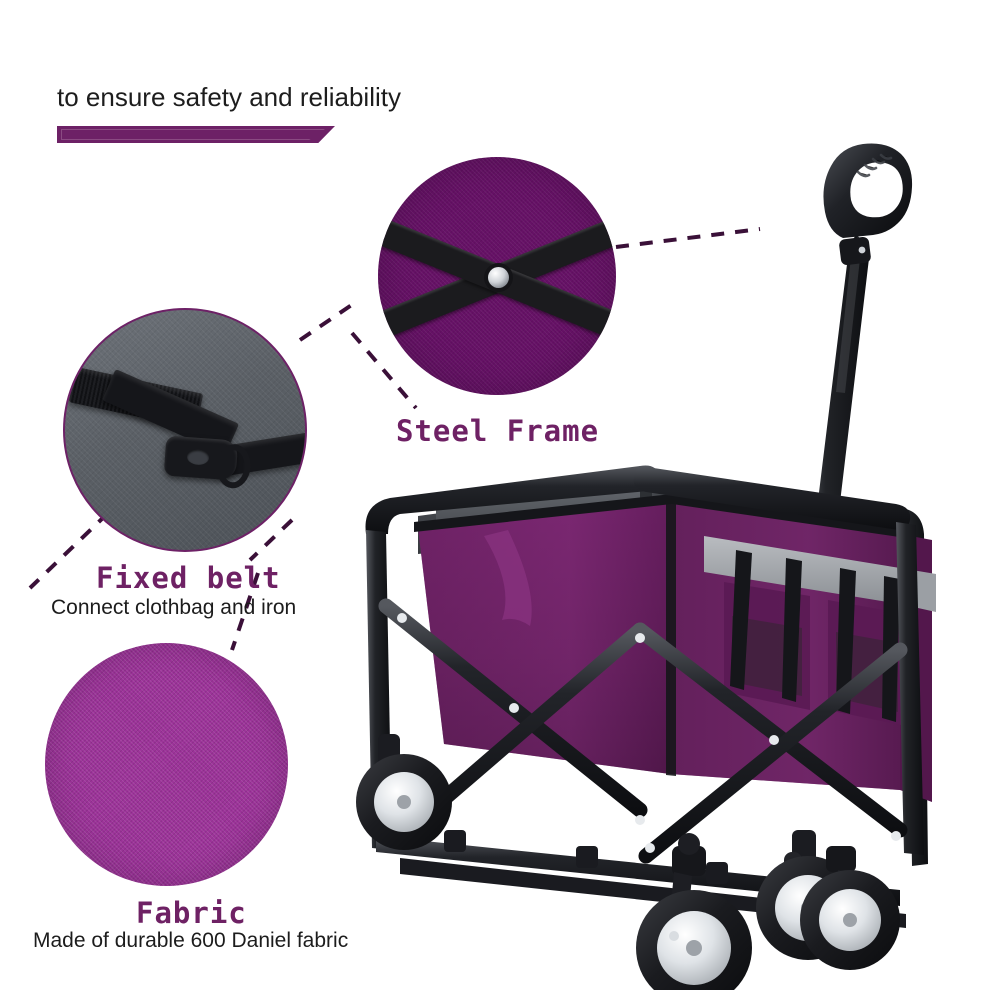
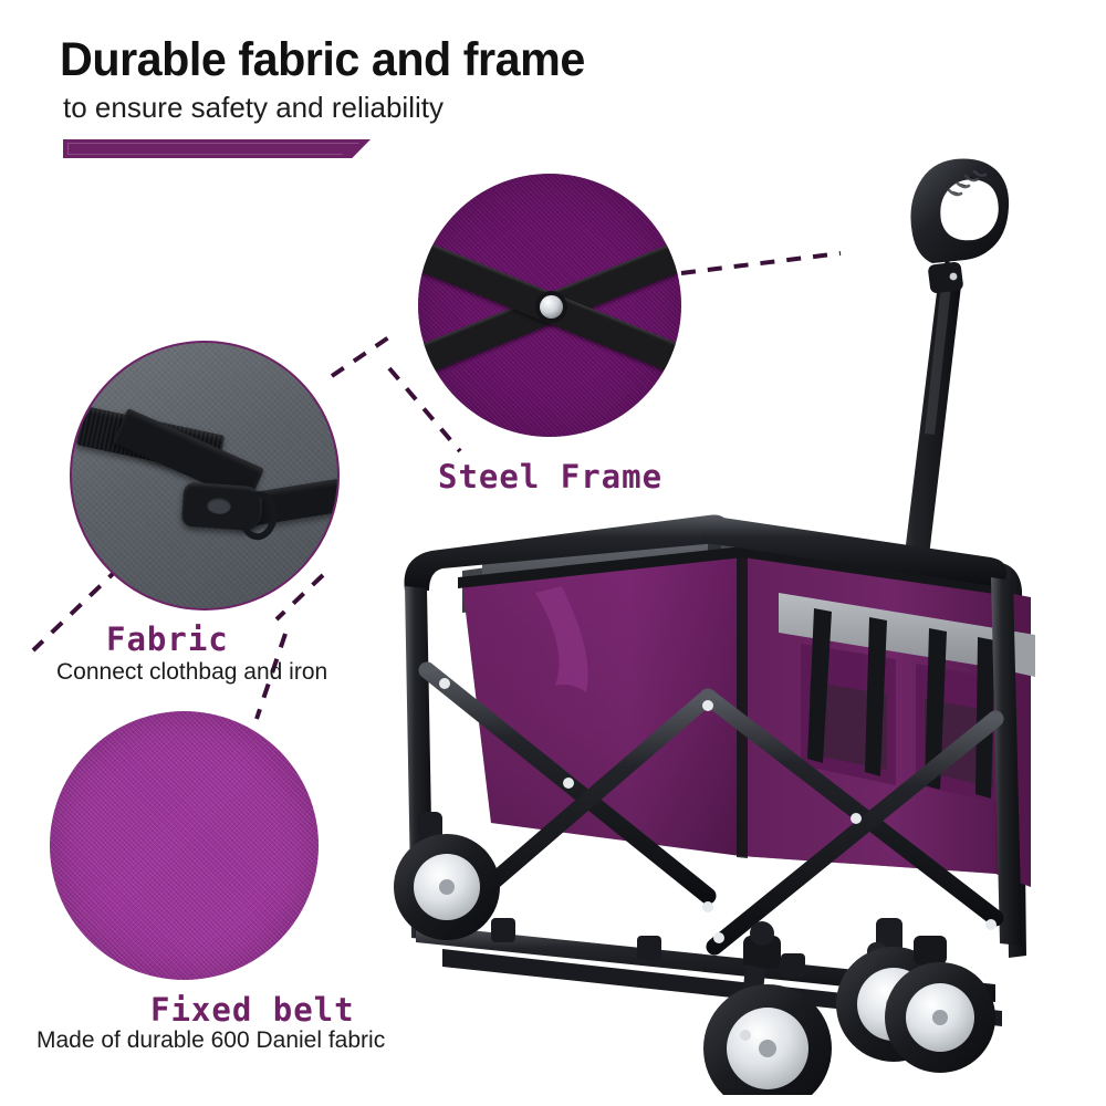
+ Durable fabric and frame
  to ensure safety and reliability
  Steel Frame
- Fixed belt
+ Fabric
  Connect clothbag and iron
- Fabric
+ Fixed belt
  Made of durable 600 Daniel fabric
